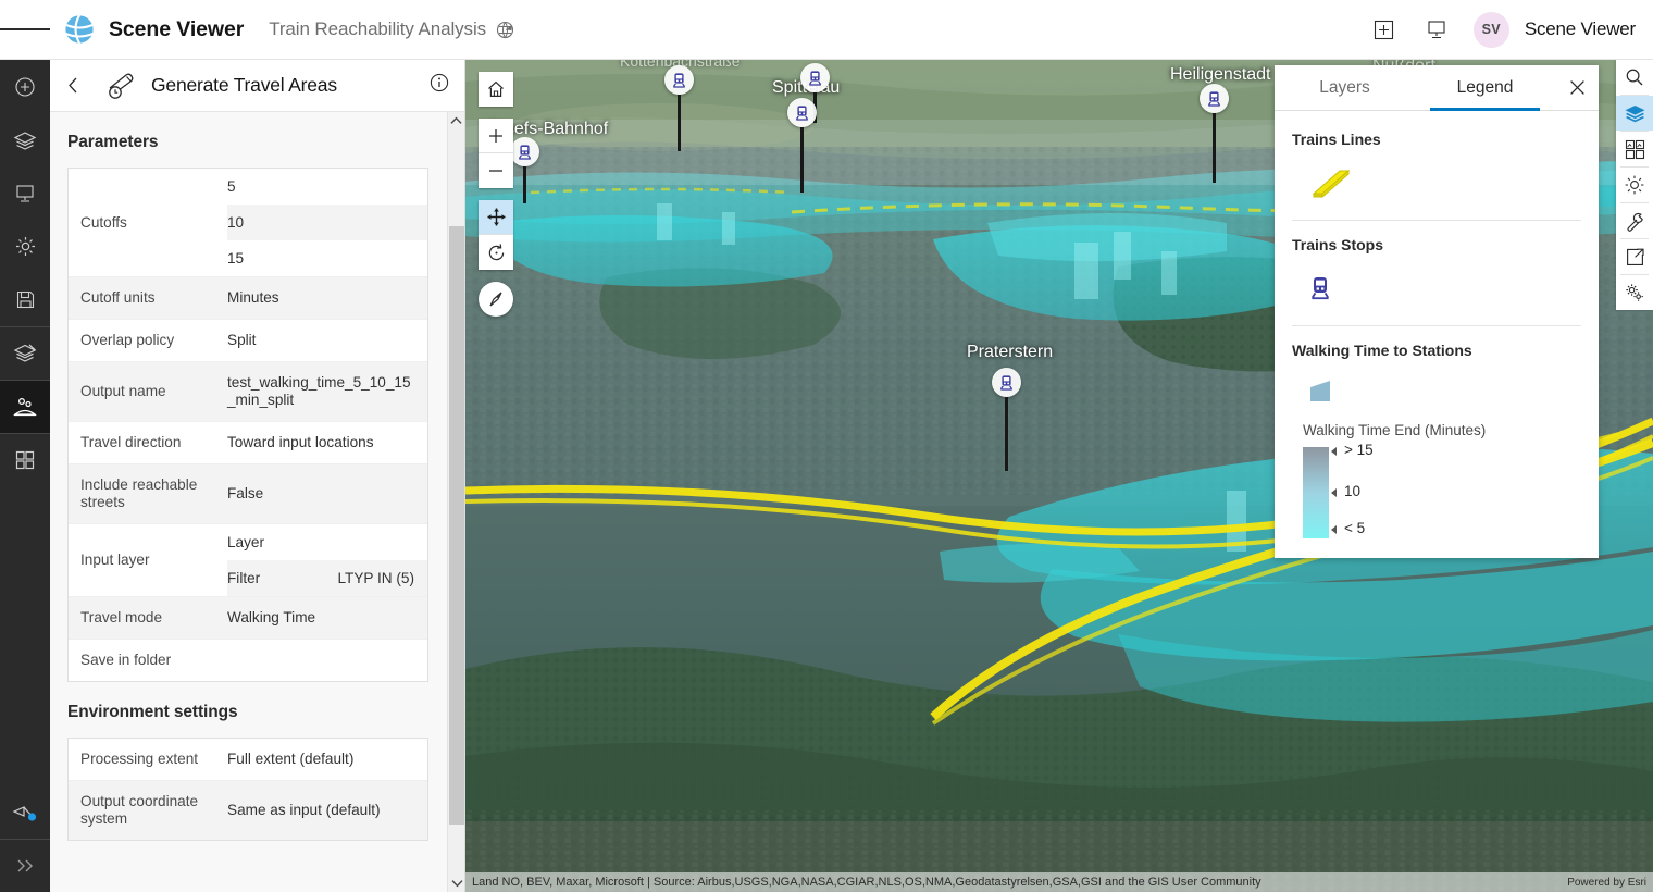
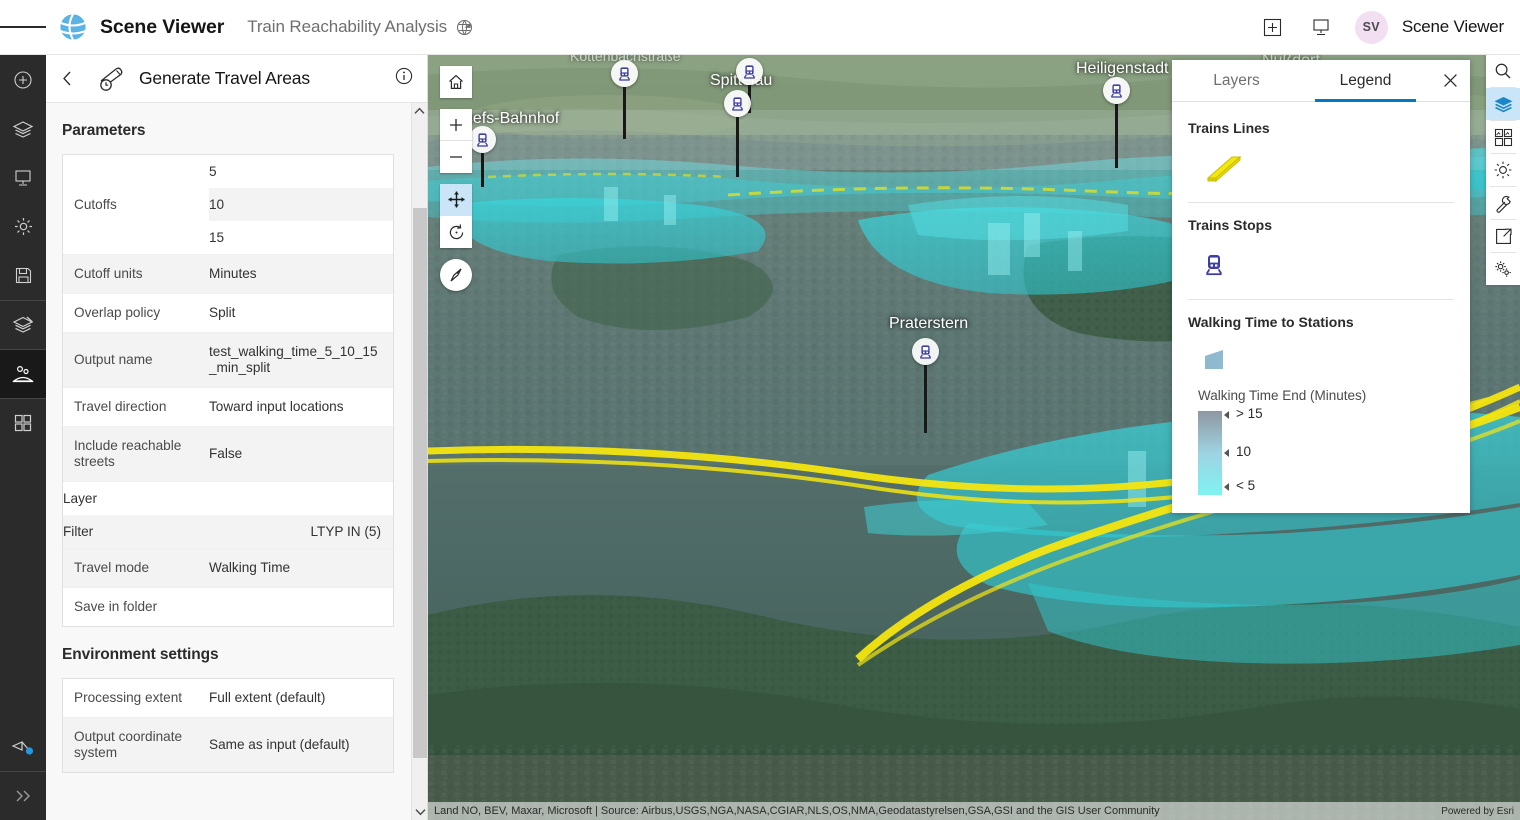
  Scene Viewer
  Train Reachability Analysis
  SV
  Scene Viewer
  Generate Travel Areas
  Parameters
  Cutoffs
  5
  10
  15
  Cutoff units
  Minutes
  Overlap policy
  Split
  Output name
  test_walking_time_5_10_15_min_split
  Travel direction
  Toward input locations
  Include reachable streets
  False
- Input layer
  Layer
  Filter
  LTYP IN (5)
  Travel mode
  Walking Time
  Save in folder
  Environment settings
  Processing extent
  Full extent (default)
  Output coordinate system
  Same as input (default)
  Kottenbachstraße
  efs-Bahnhof
  Heiligenstadt
  Praterstern
  Land NO, BEV, Maxar, Microsoft | Source: Airbus,USGS,NGA,NASA,CGIAR,NLS,OS,NMA,Geodatastyrelsen,GSA,GSI and the GIS User Community
  Powered by Esri
  Layers
  Legend
  Trains Lines
  Trains Stops
  Walking Time to Stations
  Walking Time End (Minutes)
  > 15
  10
  < 5
